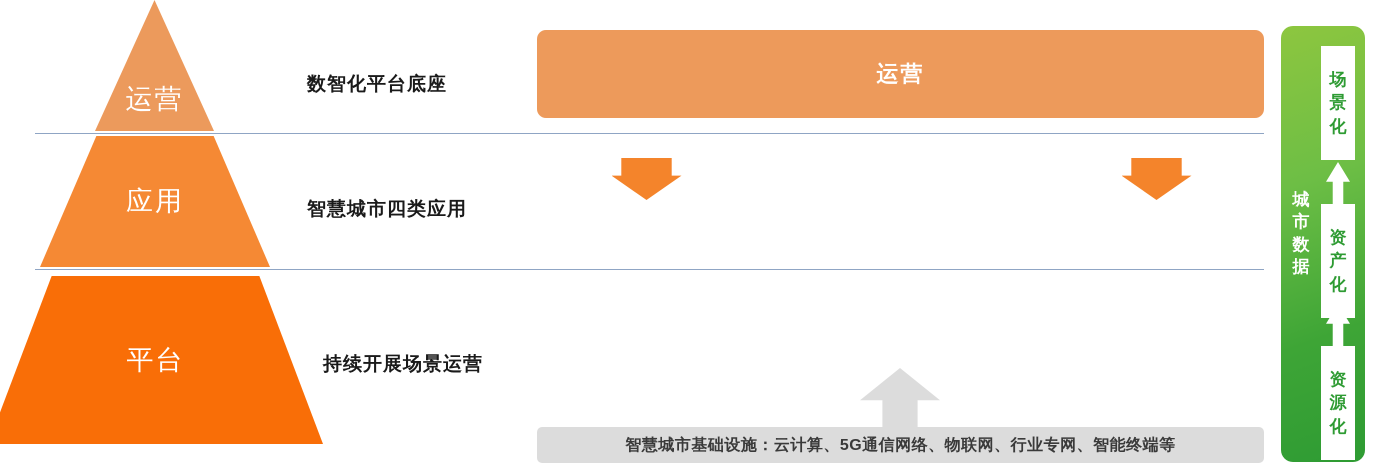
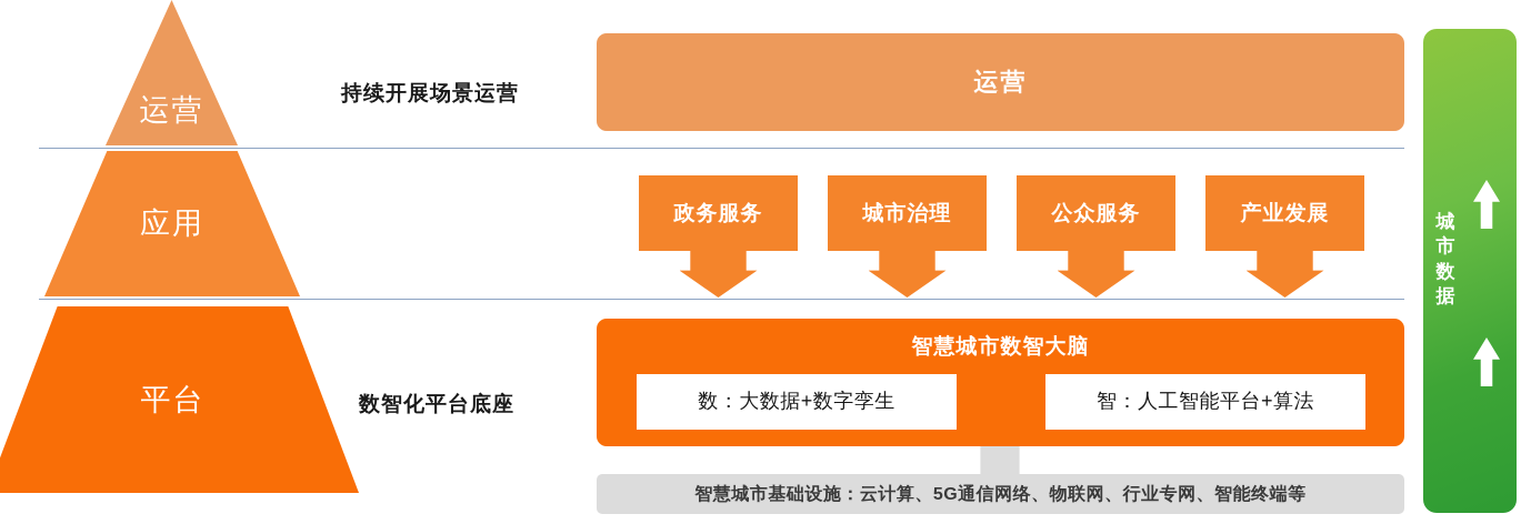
  运营
  应用
  平台
- 数智化平台底座
+ 持续开展场景运营
- 智慧城市四类应用
- 持续开展场景运营
+ 数智化平台底座
  运营
+ 政务服务
+ 城市治理
+ 公众服务
+ 产业发展
+ 智慧城市数智大脑
+ 数：大数据+数字孪生
+ 智：人工智能平台+算法
  智慧城市基础设施：云计算、5G通信网络、物联网、行业专网、智能终端等
  城市数据
- 场景化
- 资产化
- 资源化
